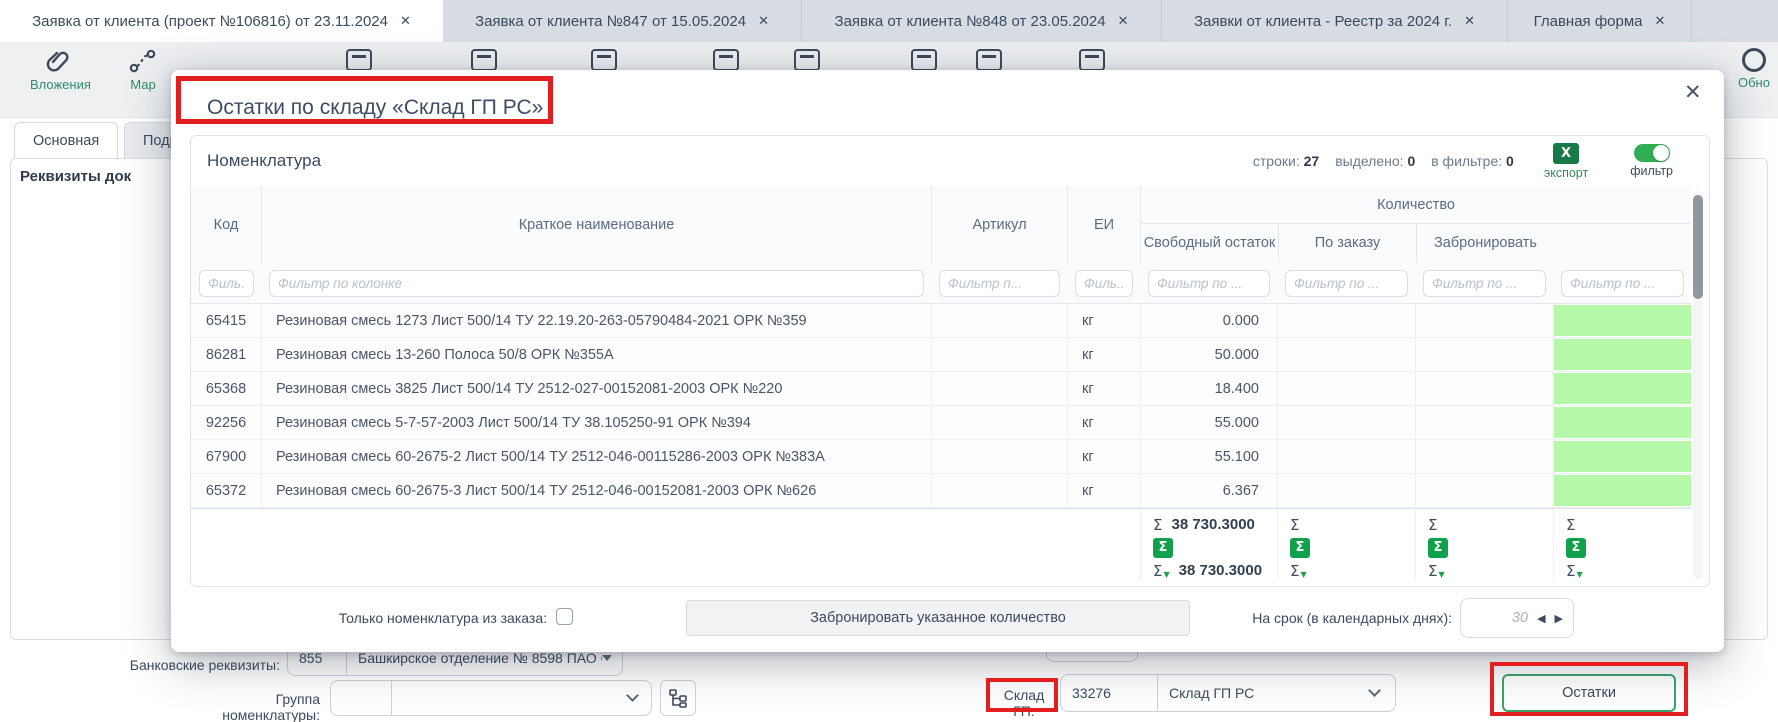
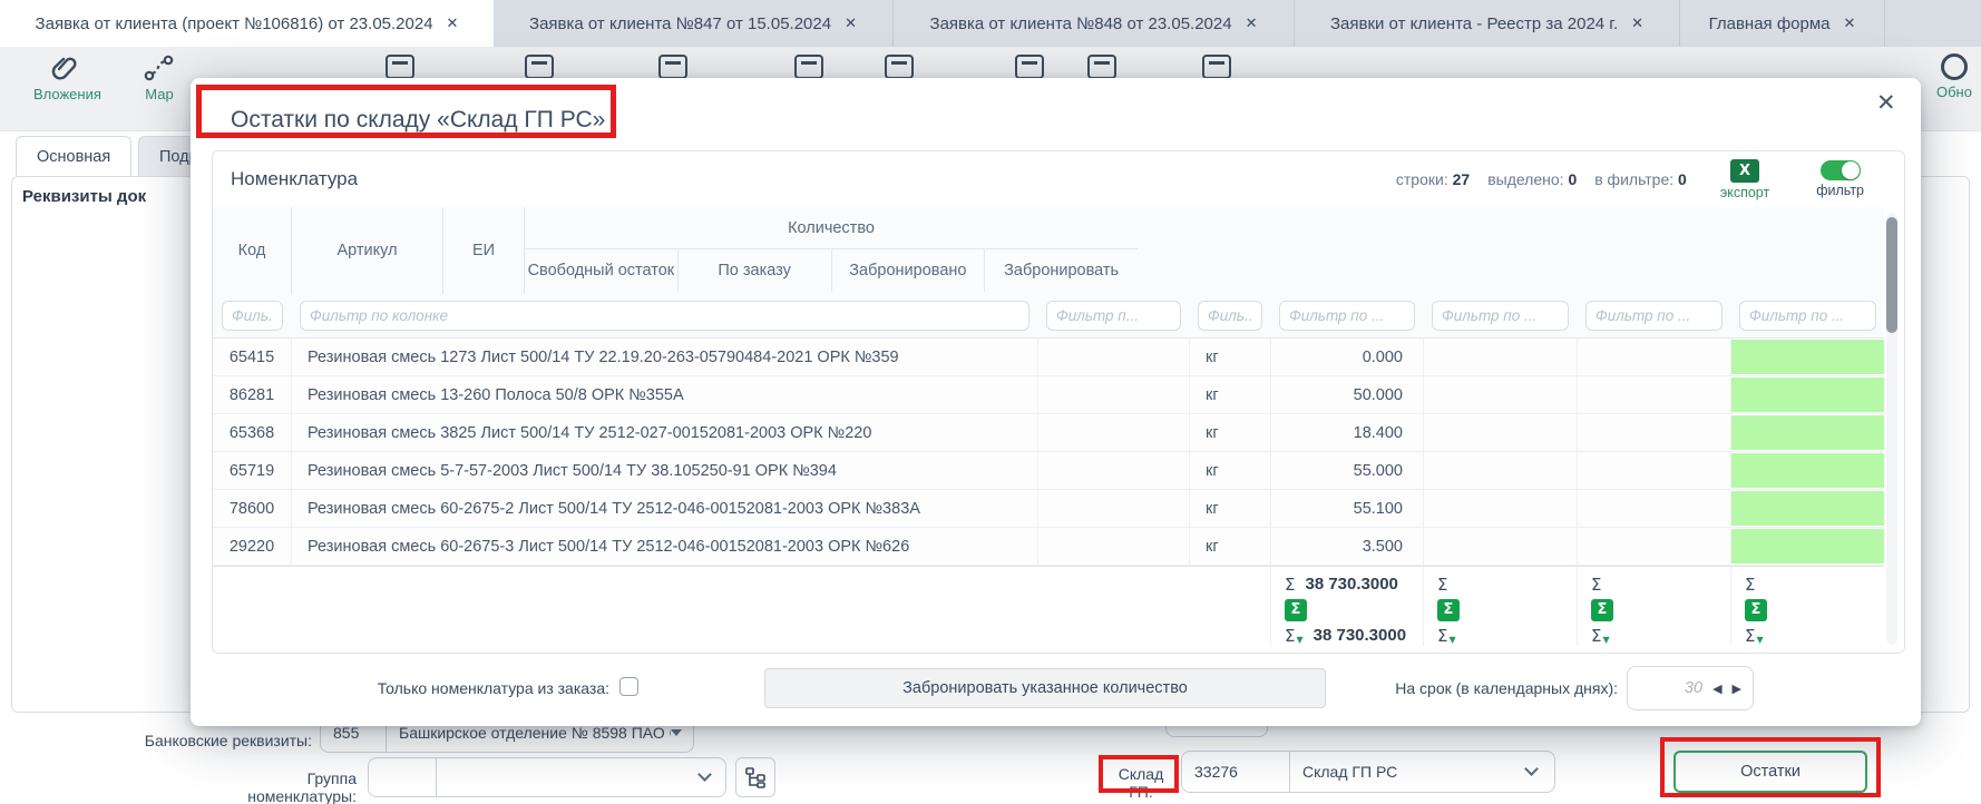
- Заявка от клиента (проект №106816) от 23.11.2024
+ Заявка от клиента (проект №106816) от 23.05.2024
  ✕
  Заявка от клиента №847 от 15.05.2024
  ✕
  Заявка от клиента №848 от 23.05.2024
  ✕
  Заявки от клиента - Реестр за 2024 г.
  ✕
  Главная форма
  ✕
  Вложения
  Мар
  Обно
  Основная
  Под
  Реквизиты док
  Банковские реквизиты:
  855
  Башкирское отделение № 8598 ПАО
  Группа номенклатуры:
  Склад ГП:
  33276
  Склад ГП РС
  Остатки
  Остатки по складу «Склад ГП РС»
  ✕
  Номенклатура
  строки: 27
  выделено: 0
  в фильтре: 0
  X
  экспорт
  фильтр
  Код
- Краткое наименование
  Артикул
  ЕИ
  Количество
  Свободный остаток
  По заказу
+ Забронировано
  Забронировать
  Филь.
  Фильтр по колонке
  Фильтр п...
  Филь..
  Фильтр по ...
  Фильтр по ...
  Фильтр по ...
  Фильтр по ...
  65415
  Резиновая смесь 1273 Лист 500/14 ТУ 22.19.20-263-05790484-2021 ОРК №359
  кг
  0.000
  86281
  Резиновая смесь 13-260 Полоса 50/8 ОРК №355А
  кг
  50.000
  65368
  Резиновая смесь 3825 Лист 500/14 ТУ 2512-027-00152081-2003 ОРК №220
  кг
  18.400
- 92256
+ 65719
  Резиновая смесь 5-7-57-2003 Лист 500/14 ТУ 38.105250-91 ОРК №394
  кг
  55.000
- 67900
+ 78600
- Резиновая смесь 60-2675-2 Лист 500/14 ТУ 2512-046-00115286-2003 ОРК №383А
+ Резиновая смесь 60-2675-2 Лист 500/14 ТУ 2512-046-00152081-2003 ОРК №383А
  кг
  55.100
- 65372
+ 29220
  Резиновая смесь 60-2675-3 Лист 500/14 ТУ 2512-046-00152081-2003 ОРК №626
  кг
- 6.367
+ 3.500
  Σ
  38 730.3000
  Σ
  Σ
  ▼
  38 730.3000
  Σ
  Σ
  Σ
  ▼
  Σ
  Σ
  Σ
  ▼
  Σ
  Σ
  Σ
  ▼
  Только номенклатура из заказа:
  Забронировать указанное количество
  На срок (в календарных днях):
  30
  ◀
  ▶
